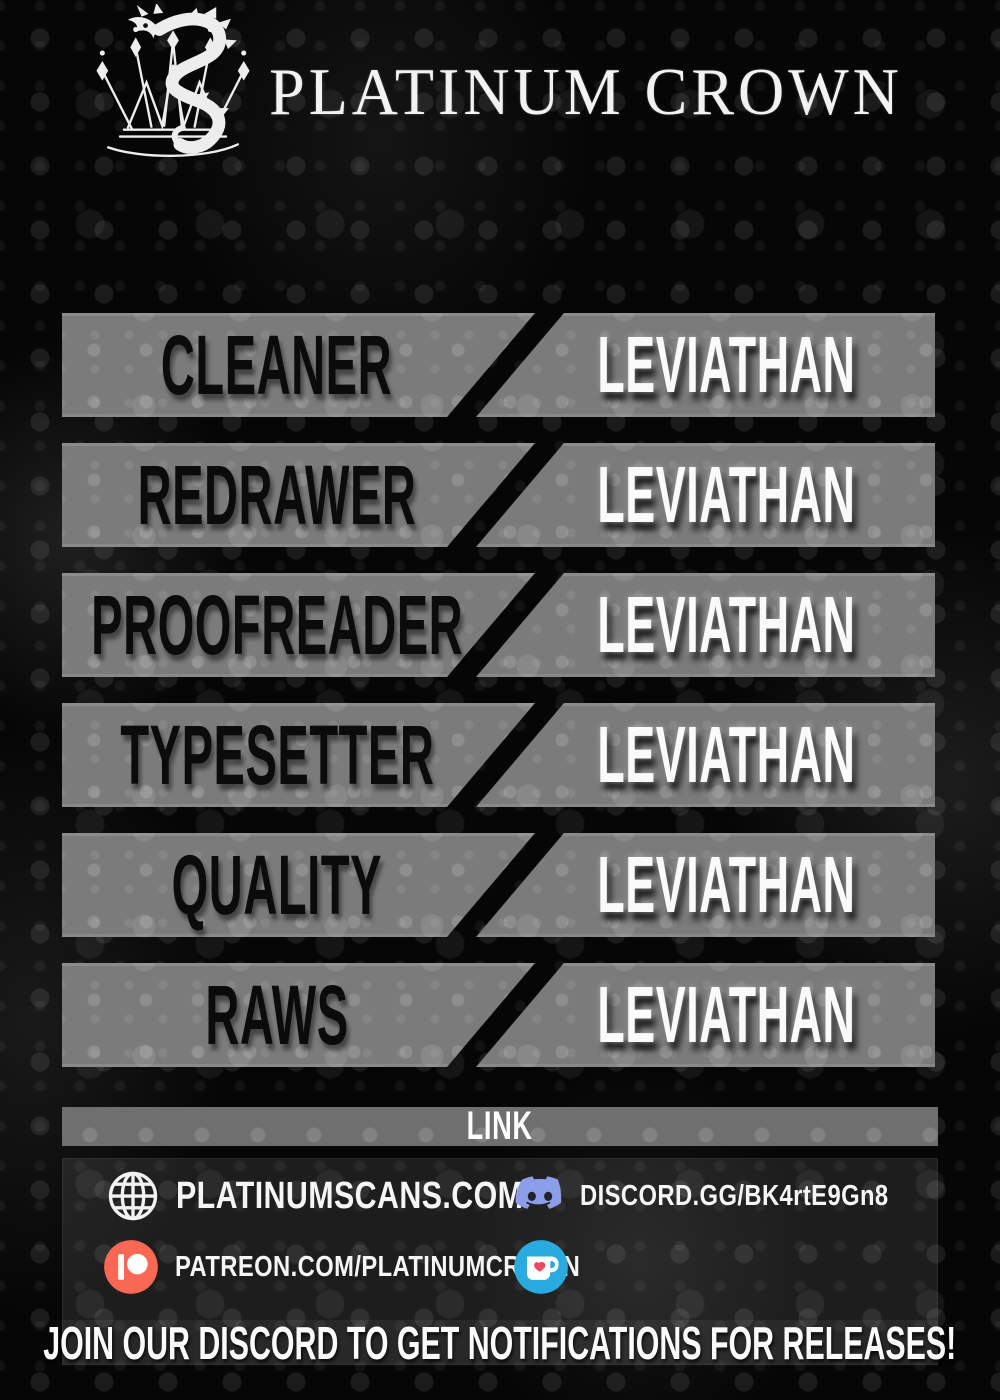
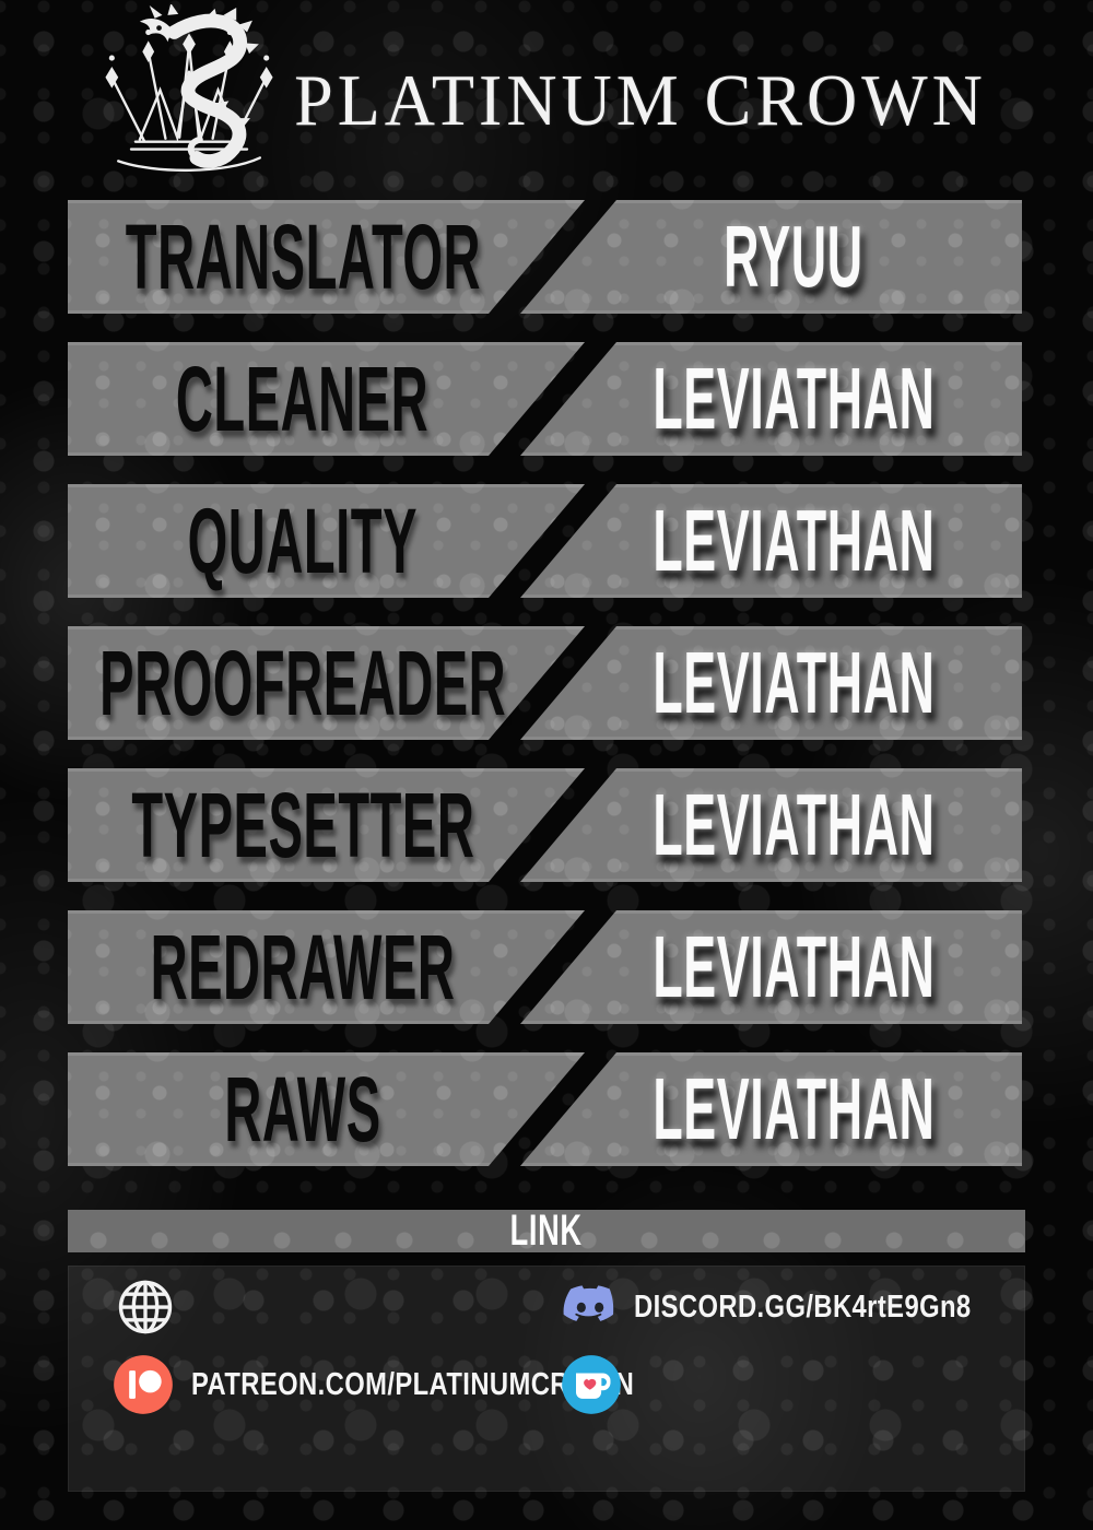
  PLATINUM CROWN
+ TRANSLATOR
+ RYUU
  CLEANER
  LEVIATHAN
- REDRAWER
+ QUALITY
  LEVIATHAN
  PROOFREADER
  LEVIATHAN
  TYPESETTER
  LEVIATHAN
- QUALITY
+ REDRAWER
  LEVIATHAN
  RAWS
  LEVIATHAN
  LINK
- PLATINUMSCANS.COM
  DISCORD.GG/BK4rtE9Gn8
  PATREON.COM/PLATINUMCRN
- JOIN OUR DISCORD TO GET NOTIFICATIONS FOR RELEASES!
